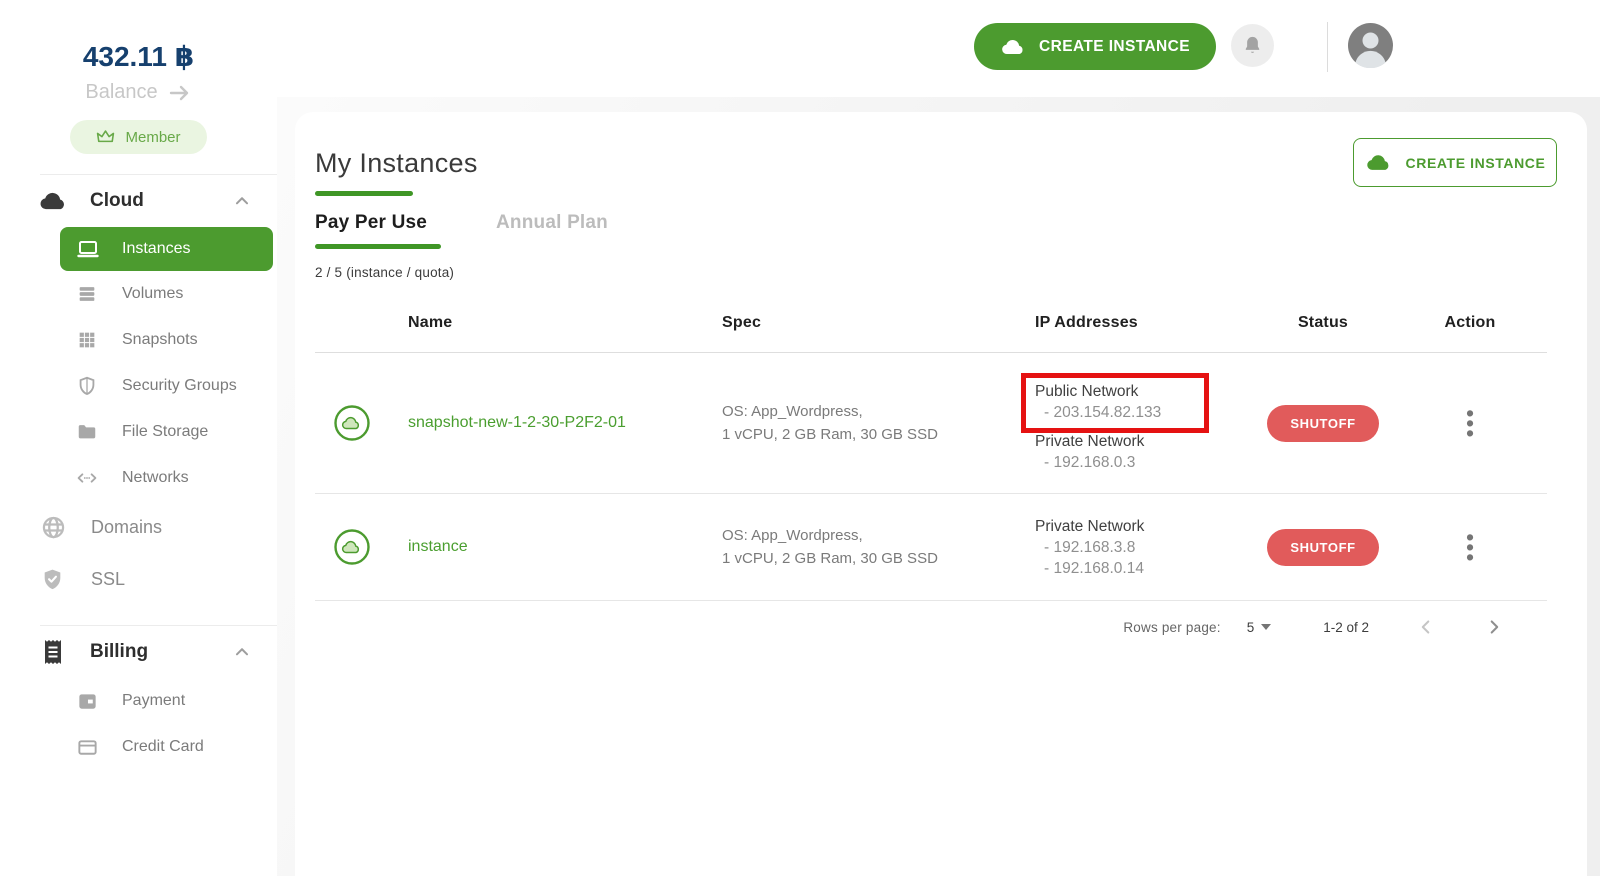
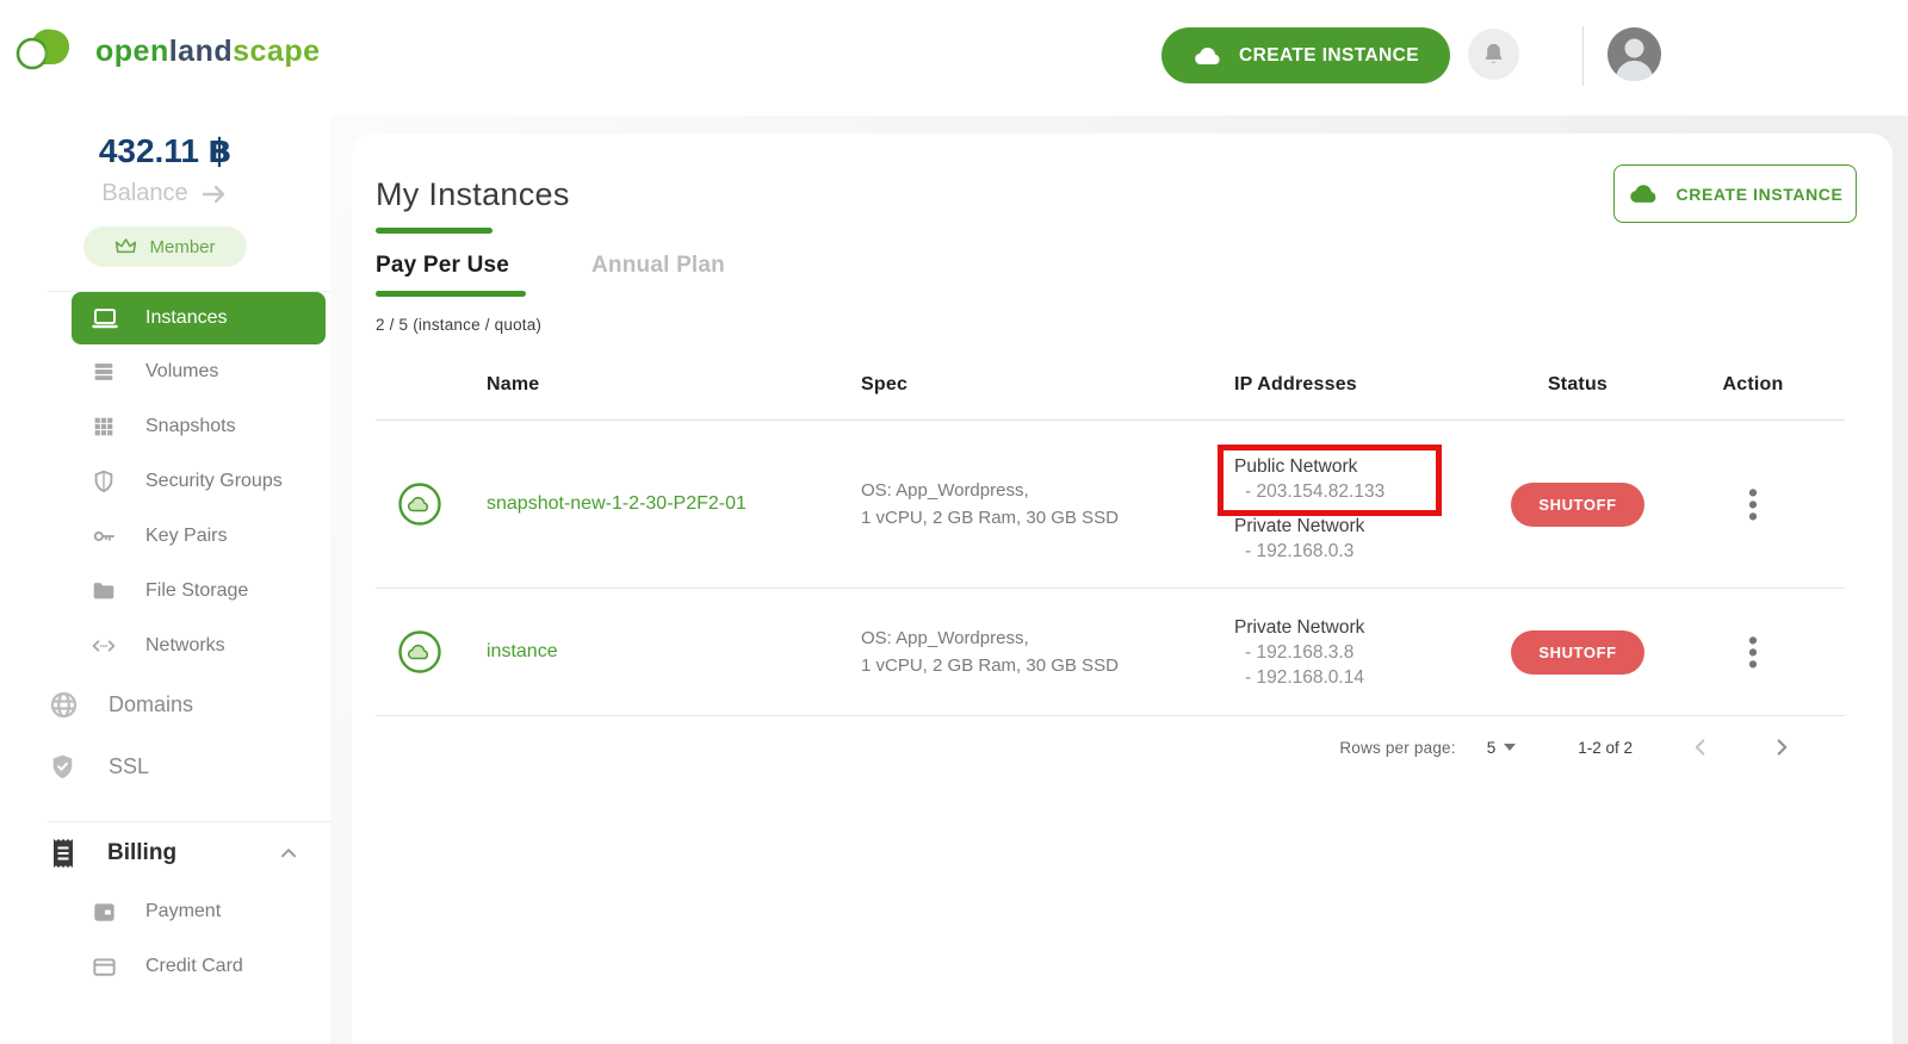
  My Instances
  CREATE INSTANCE
  Pay Per Use
  Annual Plan
  2 / 5 (instance / quota)
  Name
  Spec
  IP Addresses
  Status
  Action
  snapshot-new-1-2-30-P2F2-01
  OS: App_Wordpress,
  1 vCPU, 2 GB Ram, 30 GB SSD
  Public Network
  - 203.154.82.133
  Private Network
  - 192.168.0.3
  SHUTOFF
  •
  •
  •
  instance
  OS: App_Wordpress,
  1 vCPU, 2 GB Ram, 30 GB SSD
  Private Network
  - 192.168.3.8
  - 192.168.0.14
  SHUTOFF
  •
  •
  •
  Rows per page:
  5
  1-2 of 2
  CREATE INSTANCE
+ openlandscape
  432.11 ฿
  Balance
  Member
- Cloud
  Instances
  Volumes
  Snapshots
  Security Groups
+ Key Pairs
  File Storage
  Networks
  Domains
  SSL
  Billing
  Payment
  Credit Card
